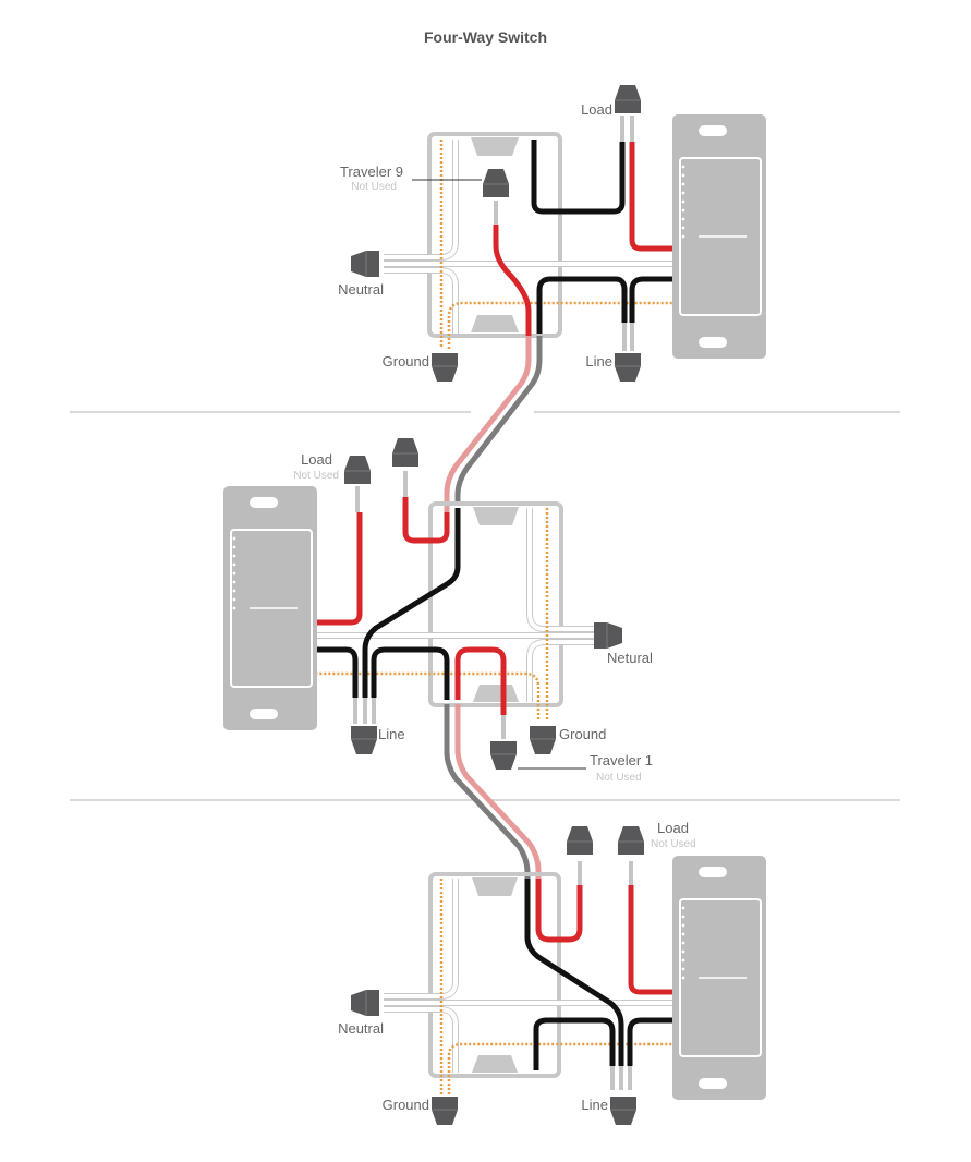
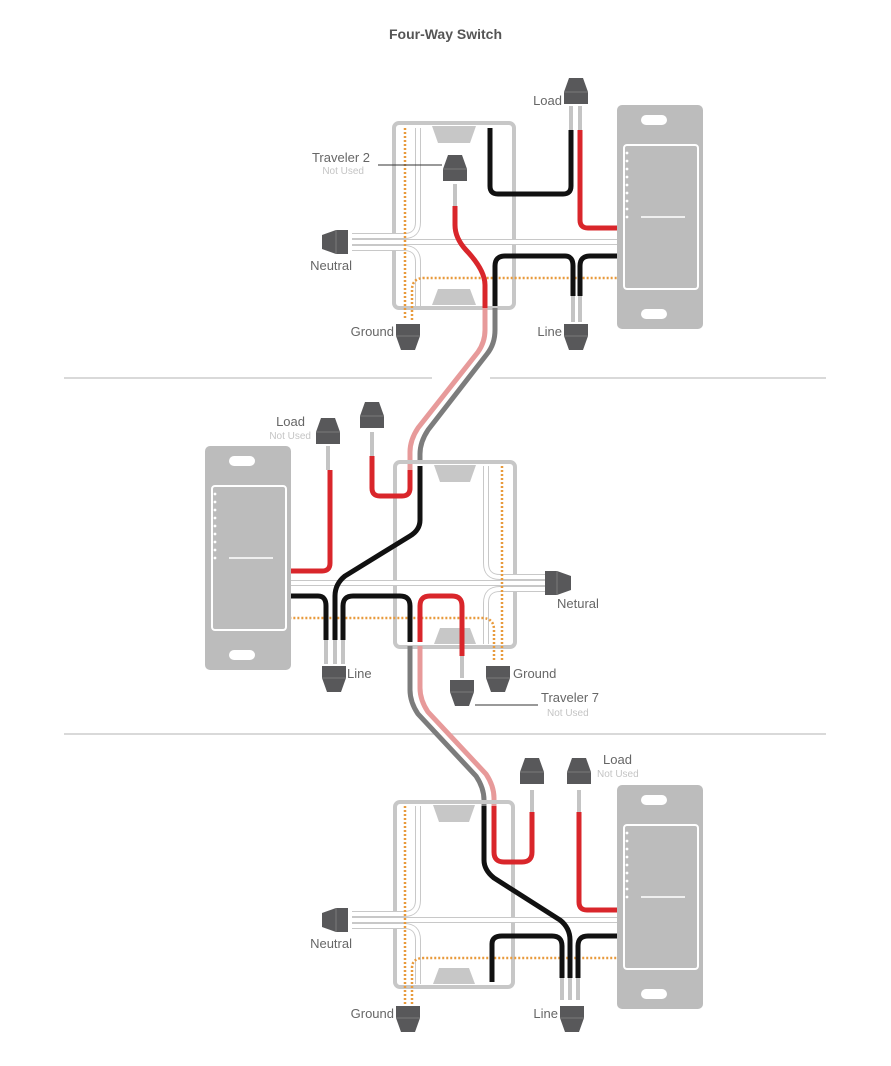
  Four-Way Switch
  Load
- Traveler 9
+ Traveler 2
  Not Used
  Neutral
  Ground
  Line
  Load
  Not Used
  Netural
  Line
  Ground
- Traveler 1
+ Traveler 7
  Not Used
  Load
  Not Used
  Neutral
  Ground
  Line
